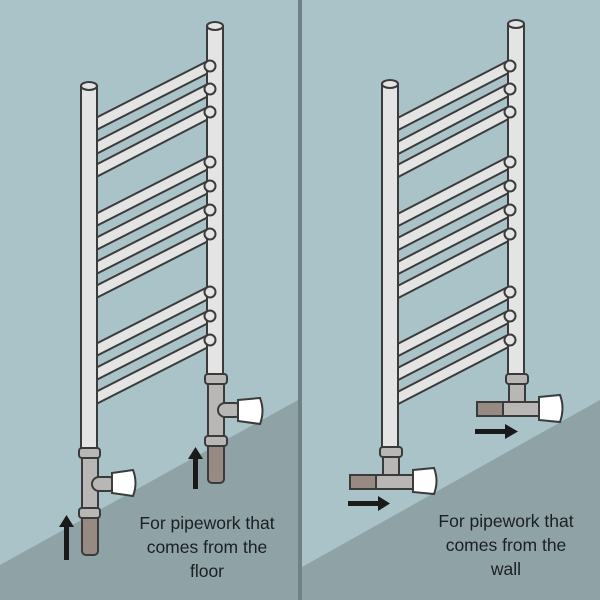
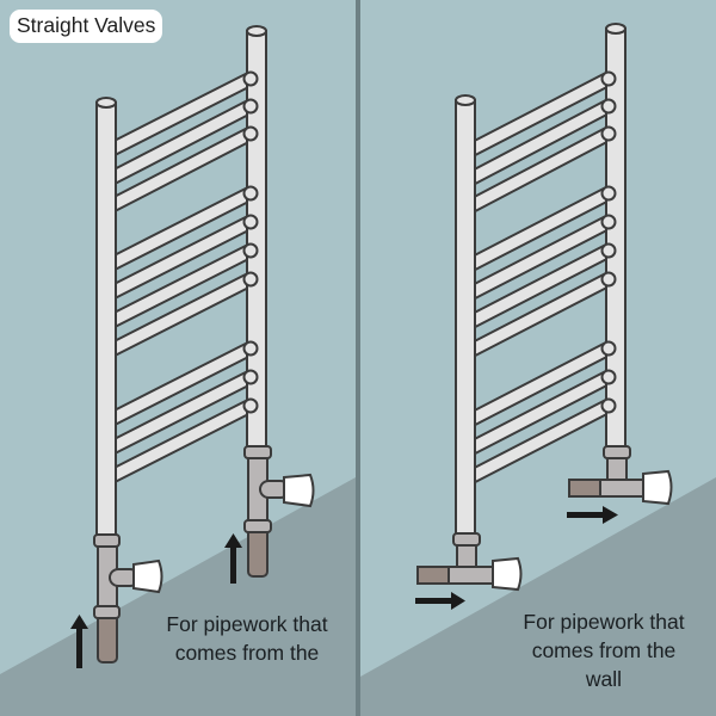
+ Straight Valves
  For pipework that
  comes from the
- floor
  For pipework that
  comes from the
  wall
